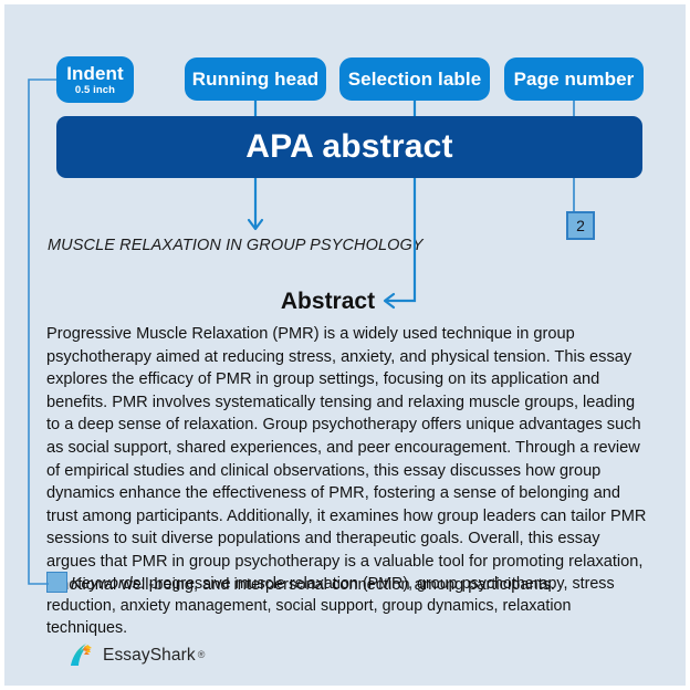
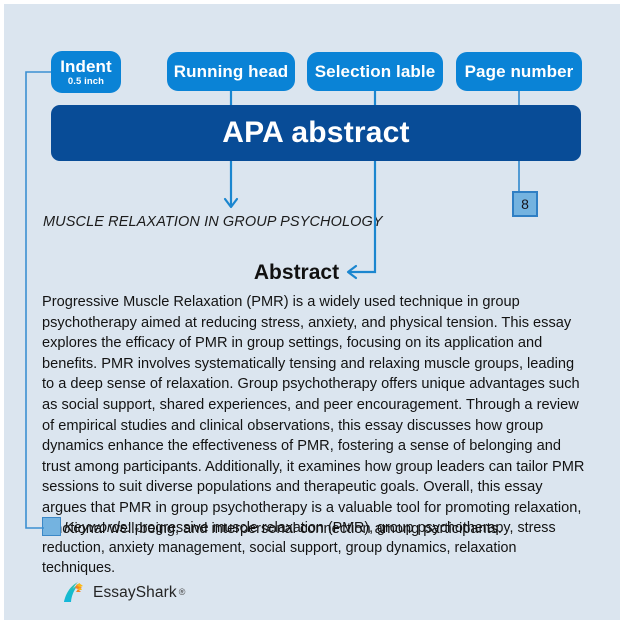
  APA abstract
  Indent
  0.5 inch
  Running head
  Selection lable
  Page number
  MUSCLE RELAXATION IN GROUP PSYCHOLOGY
- 2
+ 8
  Abstract
  Progressive Muscle Relaxation (PMR) is a widely used technique in group psychotherapy aimed at reducing stress, anxiety, and physical tension. This essay explores the efficacy of PMR in group settings, focusing on its application and benefits. PMR involves systematically tensing and relaxing muscle groups, leading to a deep sense of relaxation. Group psychotherapy offers unique advantages such as social support, shared experiences, and peer encouragement. Through a review of empirical studies and clinical observations, this essay discusses how group dynamics enhance the effectiveness of PMR, fostering a sense of belonging and trust among participants. Additionally, it examines how group leaders can tailor PMR sessions to suit diverse populations and therapeutic goals. Overall, this essay argues that PMR in group psychotherapy is a valuable tool for promoting relaxation, otional well-being, and interpersonal connection among participants.
  Keywords: progressive muscle relaxation (PMR), group psychotherapy, stress reduction, anxiety management, social support, group dynamics, relaxation techniques.
  EssayShark ®
